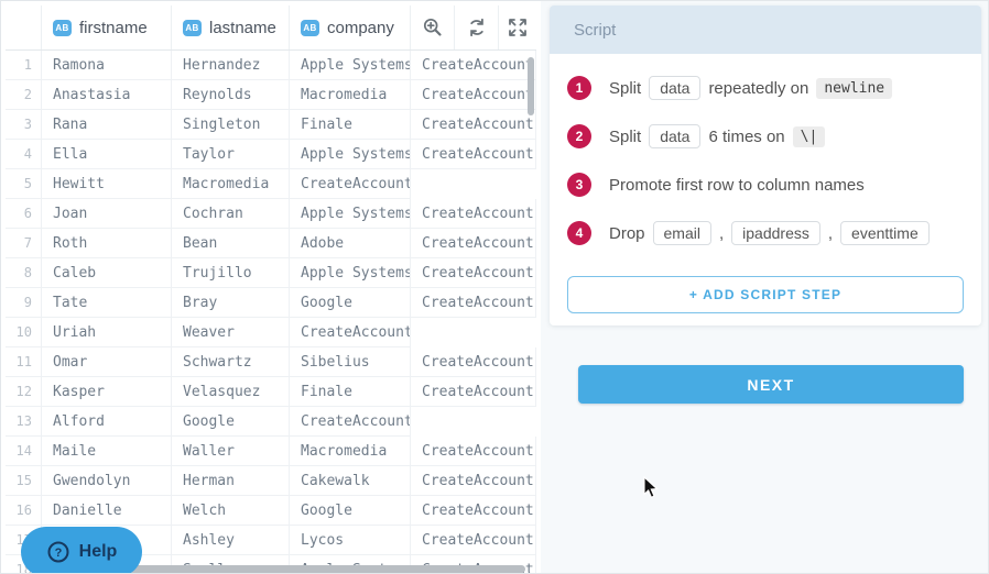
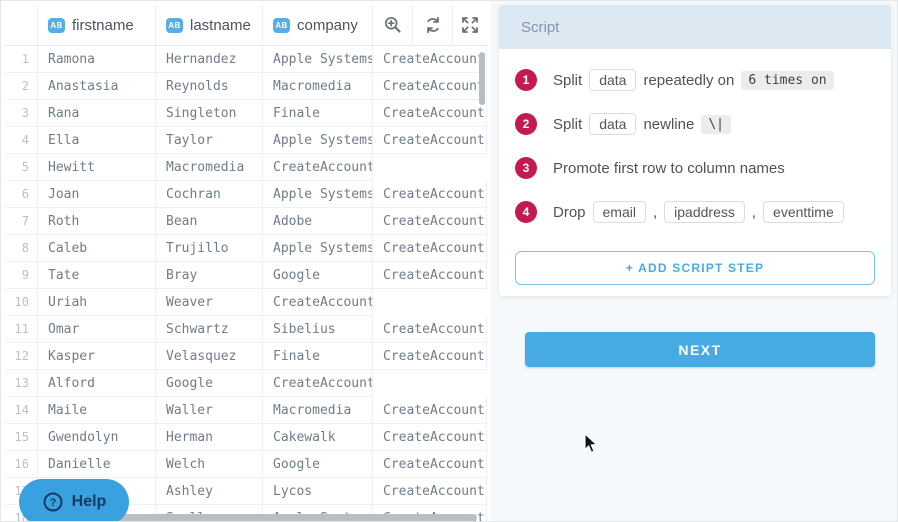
  AB
  firstname
  AB
  lastname
  AB
  company
  1
  Ramona
  Hernandez
  Apple Systems
  CreateAccoun
  2
  Anastasia
  Reynolds
  Macromedia
  CreateAccoun
  3
  Rana
  Singleton
  Finale
  CreateAccount
  4
  Ella
  Taylor
  Apple Systems
  CreateAccount
  5
  Hewitt
  Macromedia
  CreateAccount
  6
  Joan
  Cochran
  Apple Systems
  CreateAccount
  7
  Roth
  Bean
  Adobe
  CreateAccount
  8
  Caleb
  Trujillo
  Apple Systems
  CreateAccount
  9
  Tate
  Bray
  Google
  CreateAccount
  10
  Uriah
  Weaver
  CreateAccount
  11
  Omar
  Schwartz
  Sibelius
  CreateAccount
  12
  Kasper
  Velasquez
  Finale
  CreateAccount
  13
  Alford
  Google
  CreateAccount
  14
  Maile
  Waller
  Macromedia
  CreateAccount
  15
  Gwendolyn
  Herman
  Cakewalk
  CreateAccount
  16
  Danielle
  Welch
  Google
  CreateAccount
  Ashley
  Lycos
  CreateAccount
  Script
  1
  Split
  data
  repeatedly on
- newline
+ 6 times on
  2
  Split
  data
- 6 times on
+ newline
  \|
  3
  Promote first row to column names
  4
  Drop
  email
  ,
  ipaddress
  ,
  eventtime
  + ADD SCRIPT STEP
  NEXT
  ?
  Help
